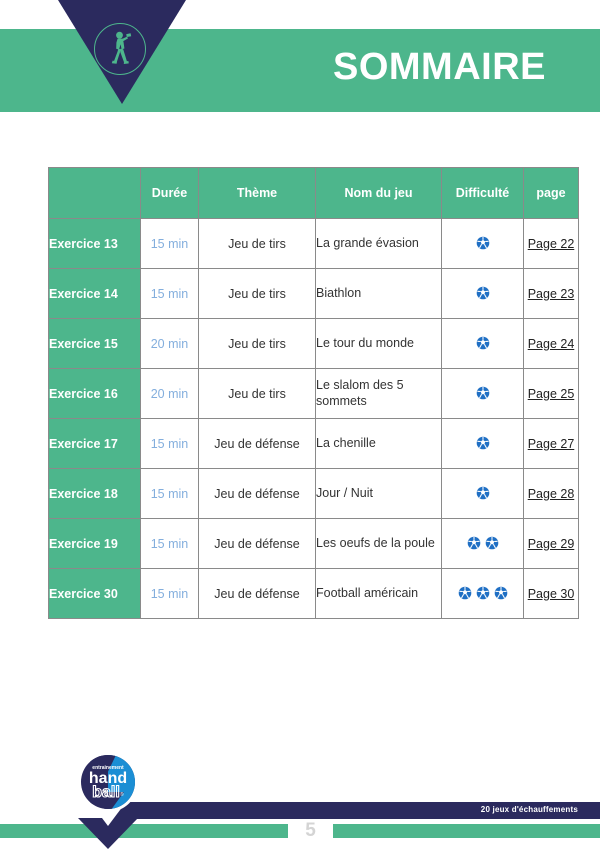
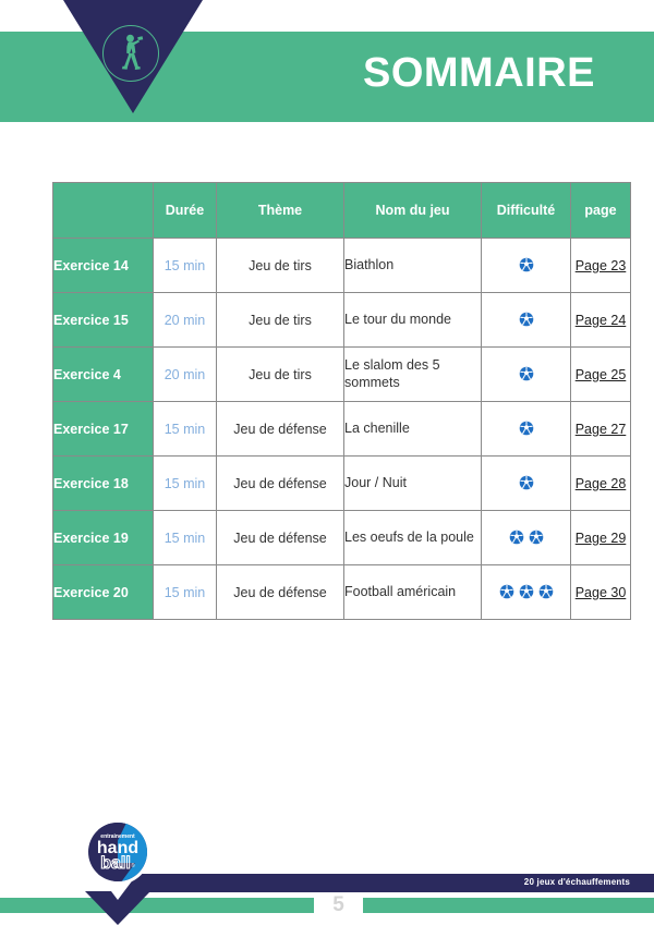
  SOMMAIRE
  	Durée	Thème	Nom du jeu	Difficulté	page
- Exercice 13	15 min	Jeu de tirs	La grande évasion		Page 22
  Exercice 14	15 min	Jeu de tirs	Biathlon		Page 23
  Exercice 15	20 min	Jeu de tirs	Le tour du monde		Page 24
- Exercice 16	20 min	Jeu de tirs	Le slalom des 5 sommets		Page 25
+ Exercice 4	20 min	Jeu de tirs	Le slalom des 5 sommets		Page 25
  Exercice 17	15 min	Jeu de défense	La chenille		Page 27
  Exercice 18	15 min	Jeu de défense	Jour / Nuit		Page 28
  Exercice 19	15 min	Jeu de défense	Les oeufs de la poule		Page 29
- Exercice 30	15 min	Jeu de défense	Football américain		Page 30
+ Exercice 20	15 min	Jeu de défense	Football américain		Page 30
  20 jeux d'échauffements
  5
  hand
  ball
